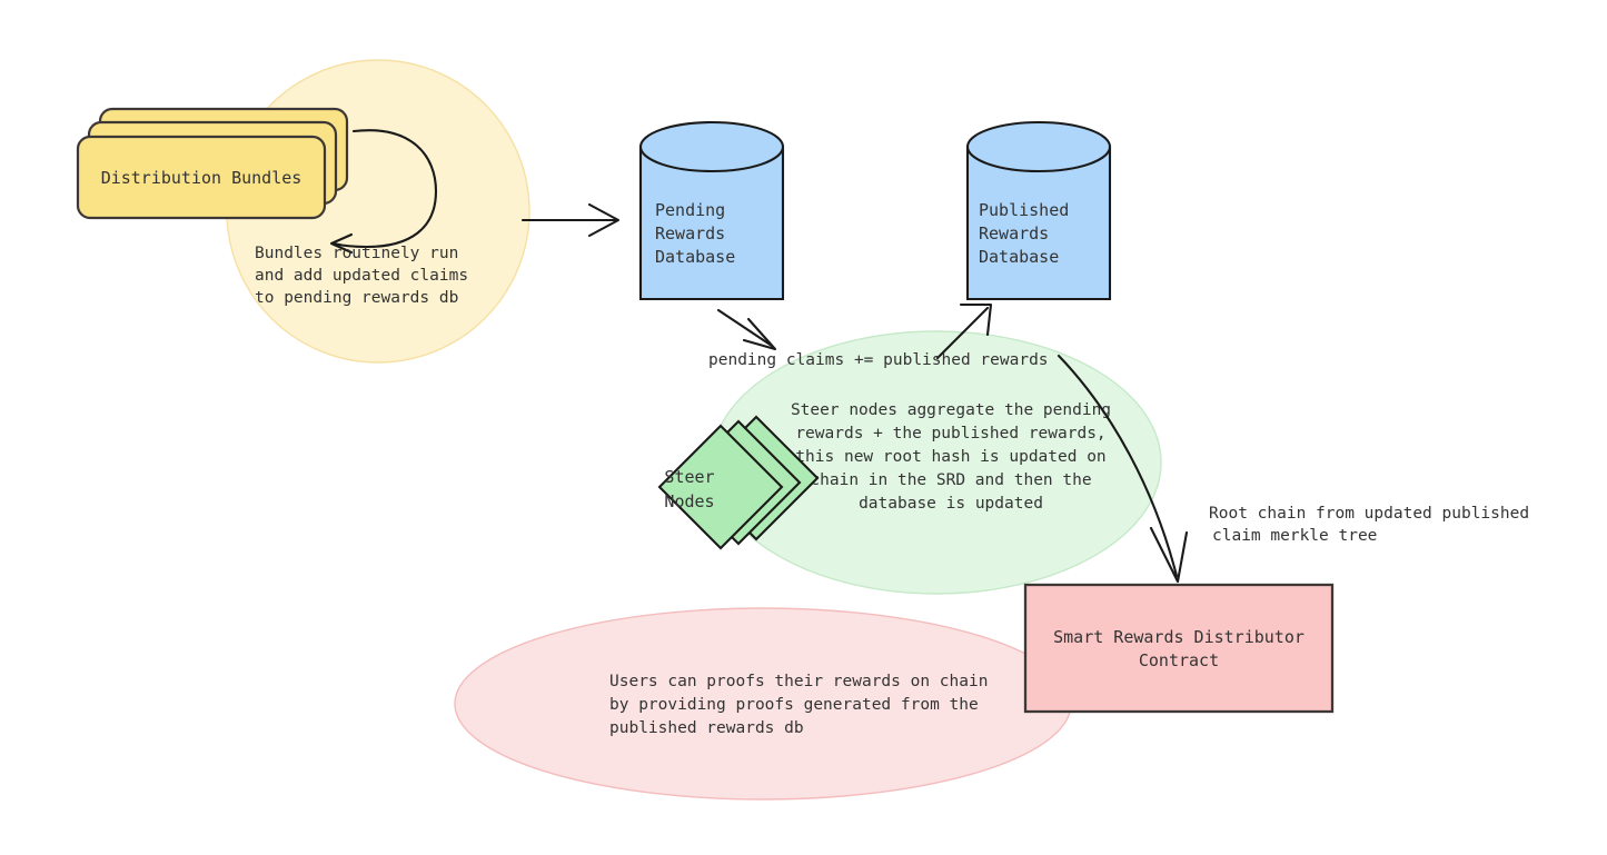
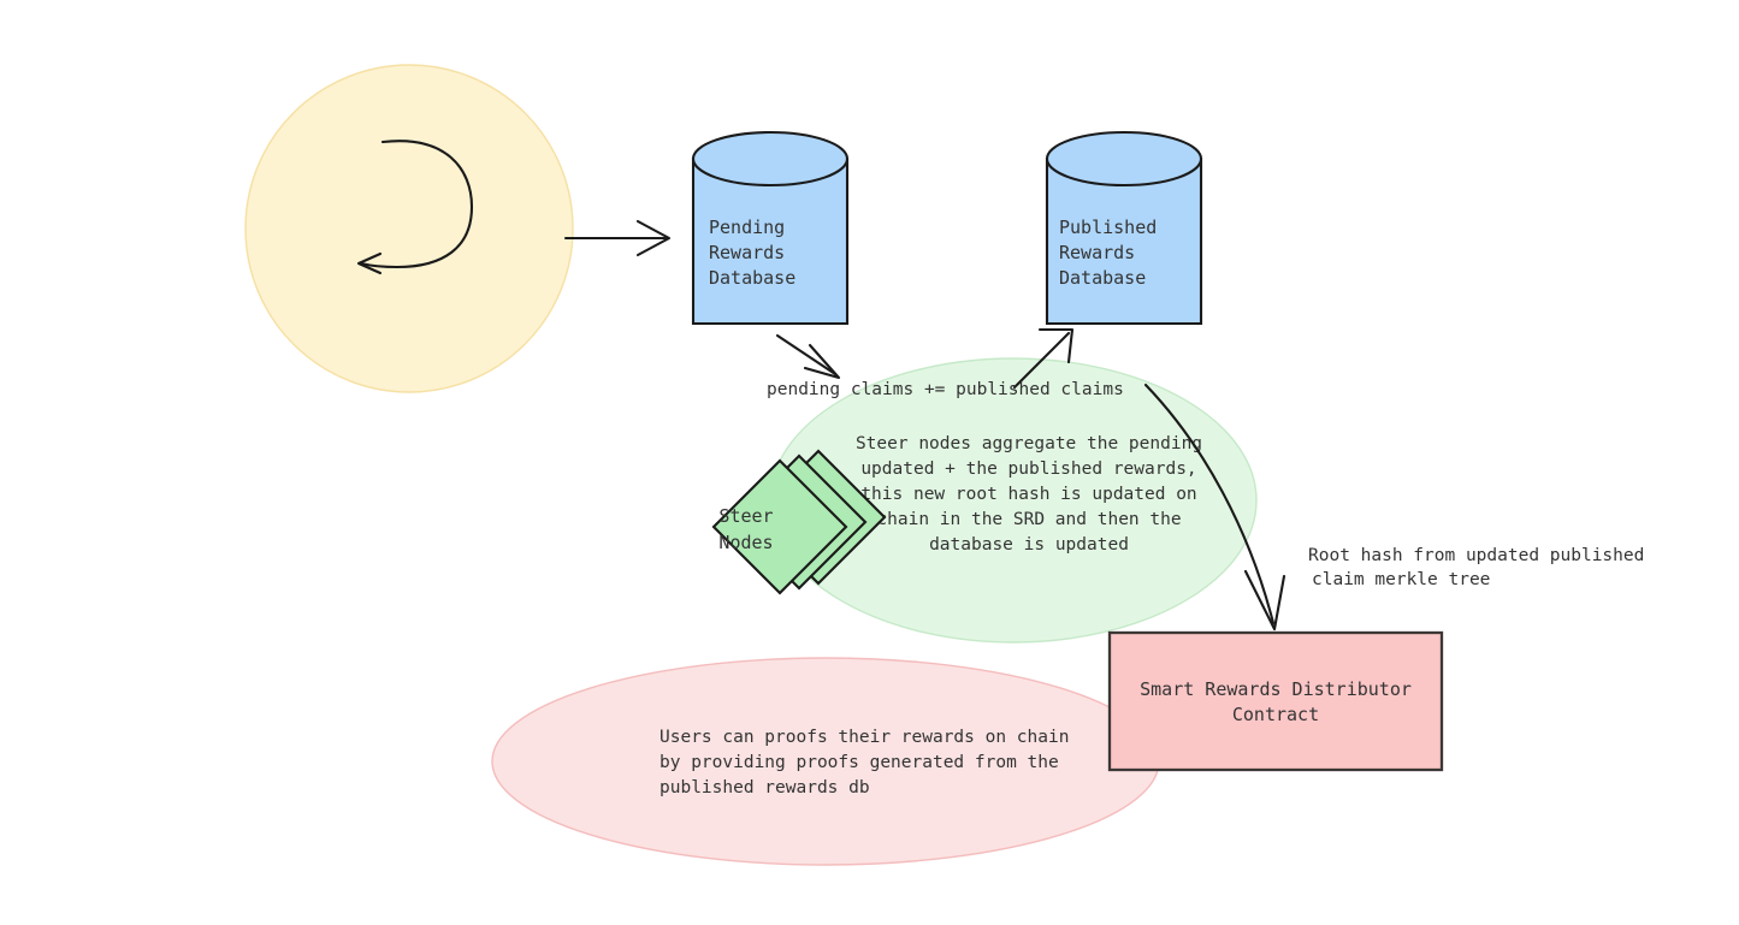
- Distribution Bundles
- Bundles routinely run
- and add updated claims
- to pending rewards db
  Pending
  Rewards
  Database
  Published
  Rewards
  Database
- pending claims += published rewards
+ pending claims += published claims
  Steer nodes aggregate the pending
- rewards + the published rewards,
+ updated + the published rewards,
  this new root hash is updated on
  hain in the SRD and then the
  database is updated
  Steer
  Nodes
- Root chain from updated published
+ Root hash from updated published
  claim merkle tree
  Smart Rewards Distributor
  Contract
  Users can proofs their rewards on chain
  by providing proofs generated from the
  published rewards db
